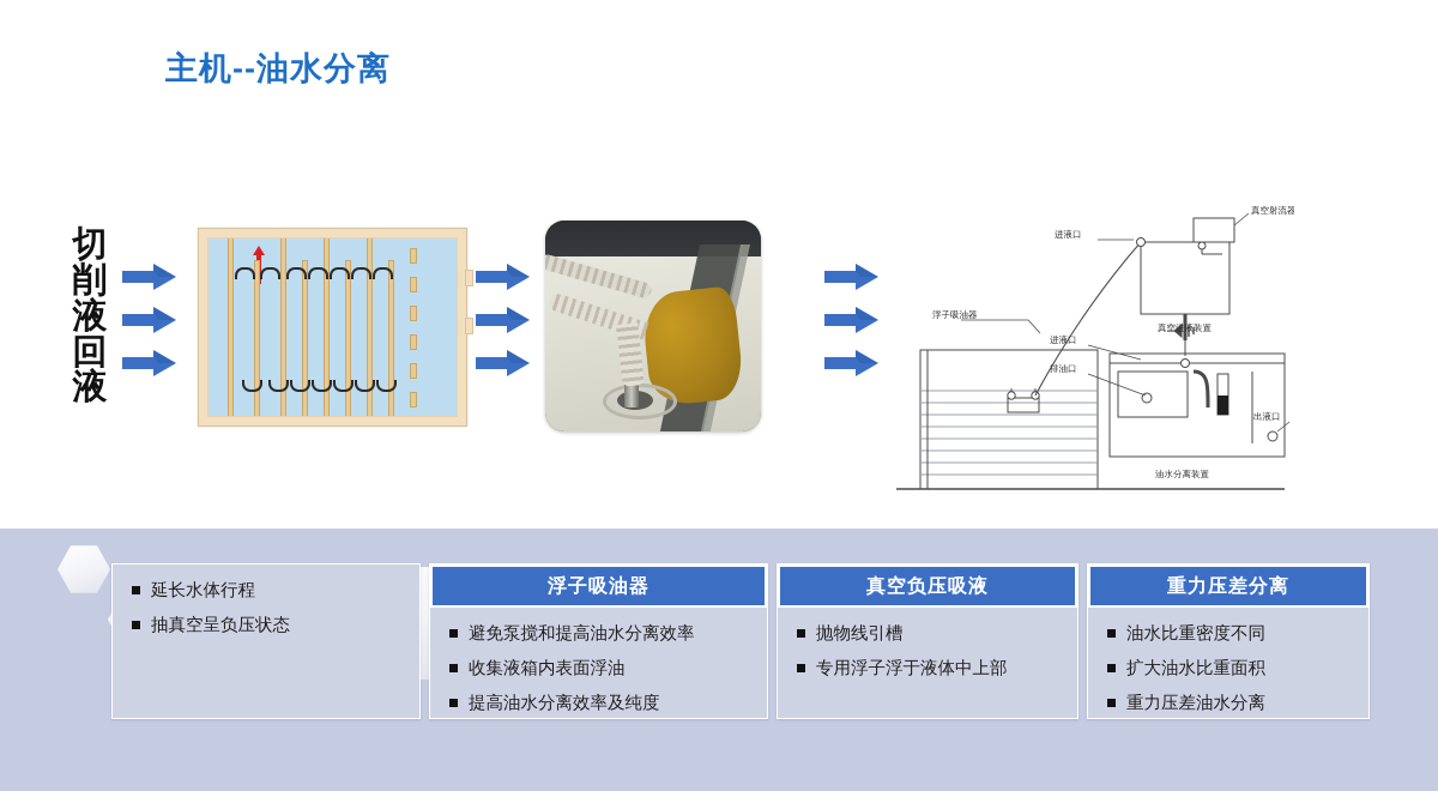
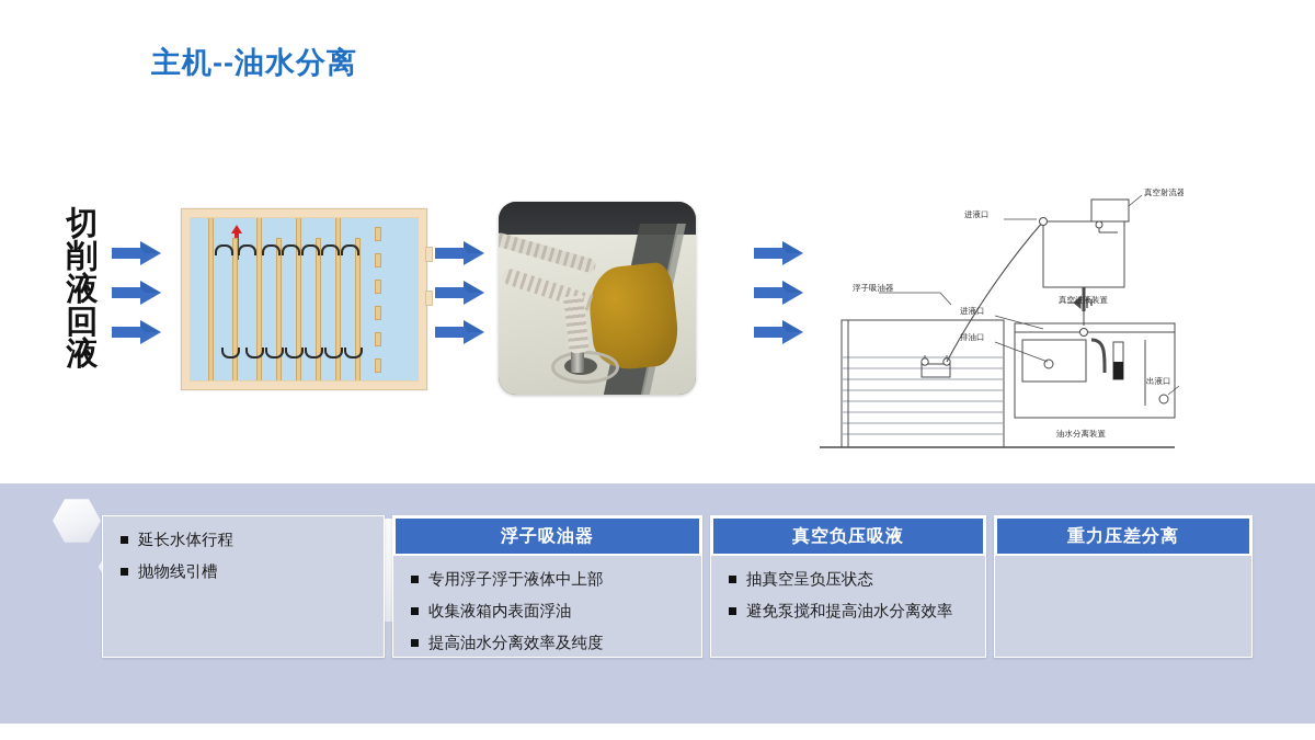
  主机--油水分离
  切
  削
  液
  回
  液
  浮子吸油器
  进液口
  真空射流器
  真空进液装置
  进液口
  排油口
  出液口
  油水分离装置
  延长水体行程
- 抽真空呈负压状态
+ 抛物线引槽
  浮子吸油器
- 避免泵搅和提高油水分离效率
+ 专用浮子浮于液体中上部
  收集液箱内表面浮油
  提高油水分离效率及纯度
  真空负压吸液
- 抛物线引槽
+ 抽真空呈负压状态
- 专用浮子浮于液体中上部
+ 避免泵搅和提高油水分离效率
  重力压差分离
- 油水比重密度不同
- 扩大油水比重面积
- 重力压差油水分离
